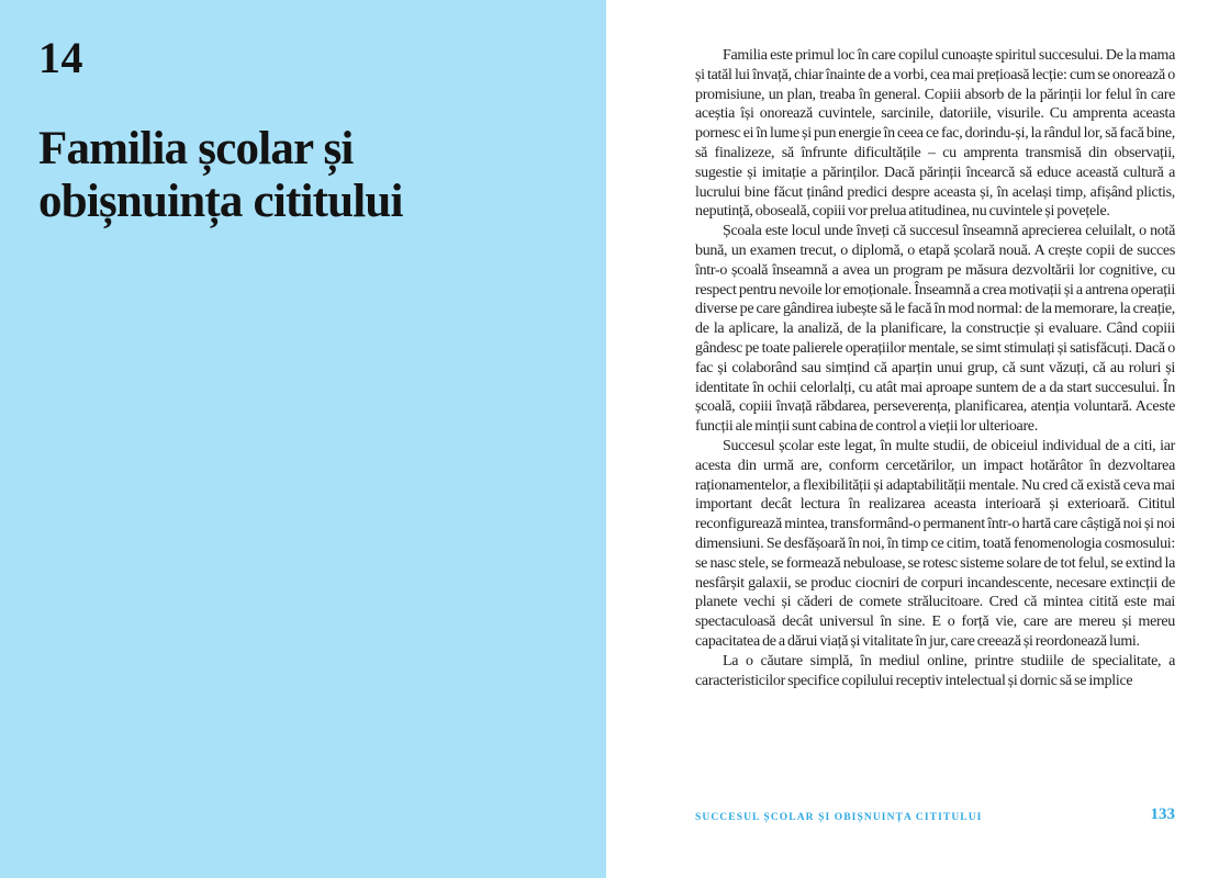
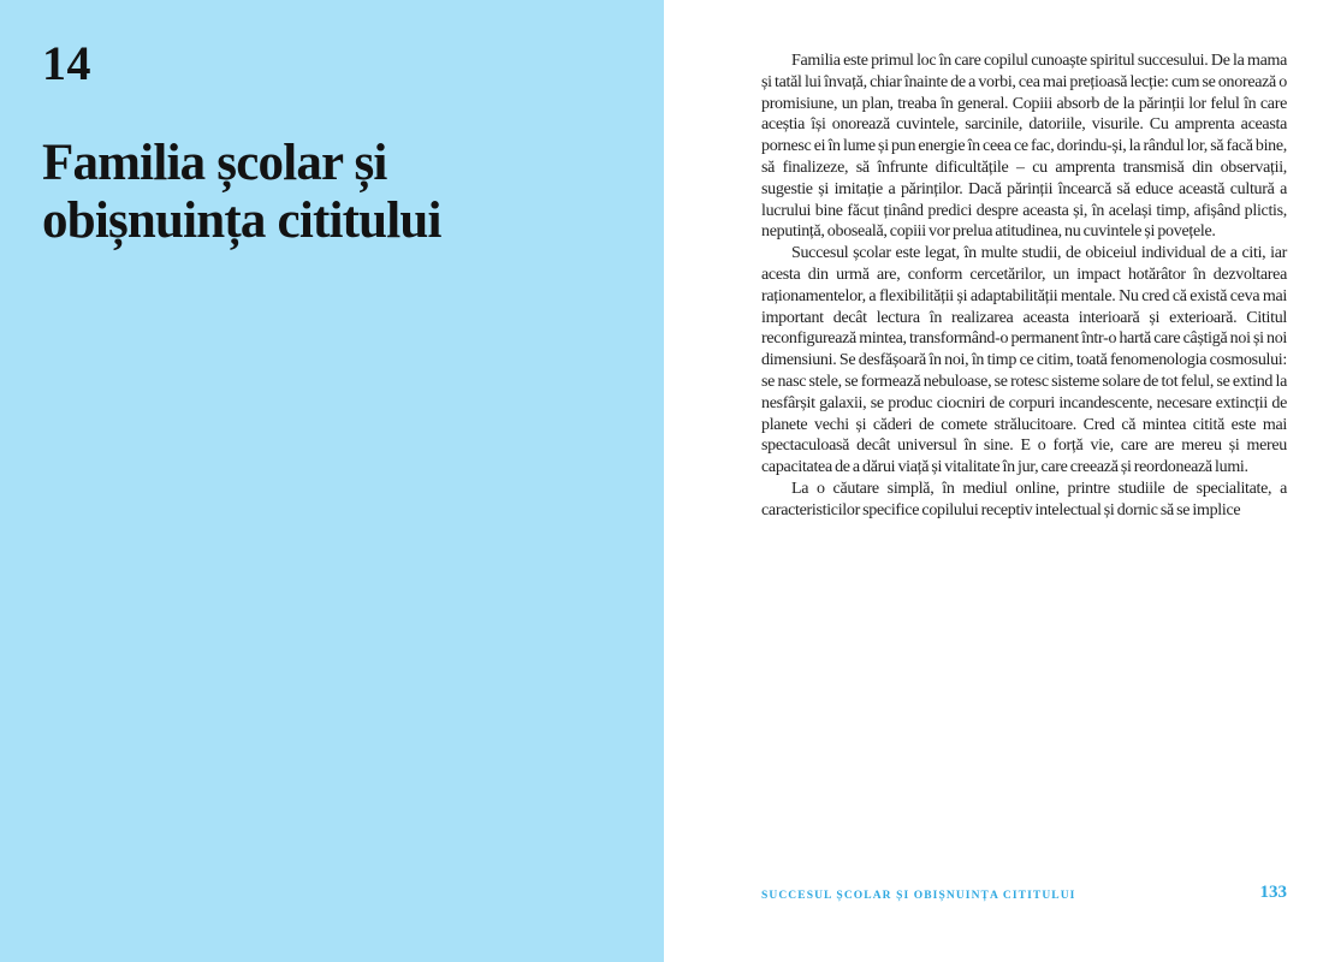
  14
  Familia școlar și obișnuința cititului
  Familia este primul loc în care copilul cunoaște spiritul succesului. De la mama și tatăl lui învață, chiar înainte de a vorbi, cea mai prețioasă lecție: cum se onorează o promisiune, un plan, treaba în general. Copiii absorb de la părinții lor felul în care aceștia își onorează cuvintele, sarcinile, datoriile, visurile. Cu amprenta aceasta pornesc ei în lume și pun energie în ceea ce fac, dorindu-și, la rândul lor, să facă bine, să finalizeze, să înfrunte dificultățile – cu amprenta transmisă din observații, sugestie și imitație a părinților. Dacă părinții încearcă să educe această cultură a lucrului bine făcut ținând predici despre aceasta și, în același timp, afișând plictis, neputință, oboseală, copiii vor prelua atitudinea, nu cuvintele și povețele.
- Școala este locul unde înveți că succesul înseamnă aprecierea celuilalt, o notă bună, un examen trecut, o diplomă, o etapă școlară nouă. A crește copii de succes într-o școală înseamnă a avea un program pe măsura dezvoltării lor cognitive, cu respect pentru nevoile lor emoționale. Înseamnă a crea motivații și a antrena operații diverse pe care gândirea iubește să le facă în mod normal: de la memorare, la creație, de la aplicare, la analiză, de la planificare, la construcție și evaluare. Când copiii gândesc pe toate palierele operațiilor mentale, se simt stimulați și satisfăcuți. Dacă o fac și colaborând sau simțind că aparțin unui grup, că sunt văzuți, că au roluri și identitate în ochii celorlalți, cu atât mai aproape suntem de a da start succesului. În școală, copiii învață răbdarea, perseverența, planificarea, atenția voluntară. Aceste funcții ale minții sunt cabina de control a vieții lor ulterioare.
  Succesul școlar este legat, în multe studii, de obiceiul individual de a citi, iar acesta din urmă are, conform cercetărilor, un impact hotărâtor în dezvoltarea raționamentelor, a flexibilității și adaptabilității mentale. Nu cred că există ceva mai important decât lectura în realizarea aceasta interioară și exterioară. Cititul reconfigurează mintea, transformând-o permanent într-o hartă care câștigă noi și noi dimensiuni. Se desfășoară în noi, în timp ce citim, toată fenomenologia cosmosului: se nasc stele, se formează nebuloase, se rotesc sisteme solare de tot felul, se extind la nesfârșit galaxii, se produc ciocniri de corpuri incandescente, necesare extincții de planete vechi și căderi de comete strălucitoare. Cred că mintea citită este mai spectaculoasă decât universul în sine. E o forță vie, care are mereu și mereu capacitatea de a dărui viață și vitalitate în jur, care creează și reordonează lumi.
  La o căutare simplă, în mediul online, printre studiile de specialitate, a caracteristicilor specifice copilului receptiv intelectual și dornic să se implice
  SUCCESUL ȘCOLAR ȘI OBIȘNUINȚA CITITULUI
  133
